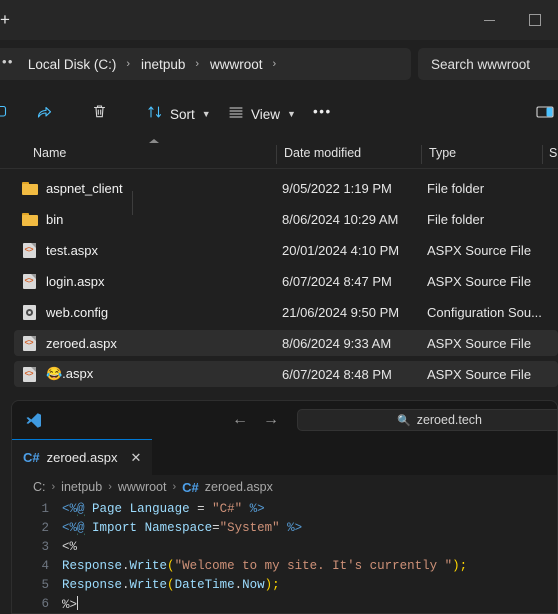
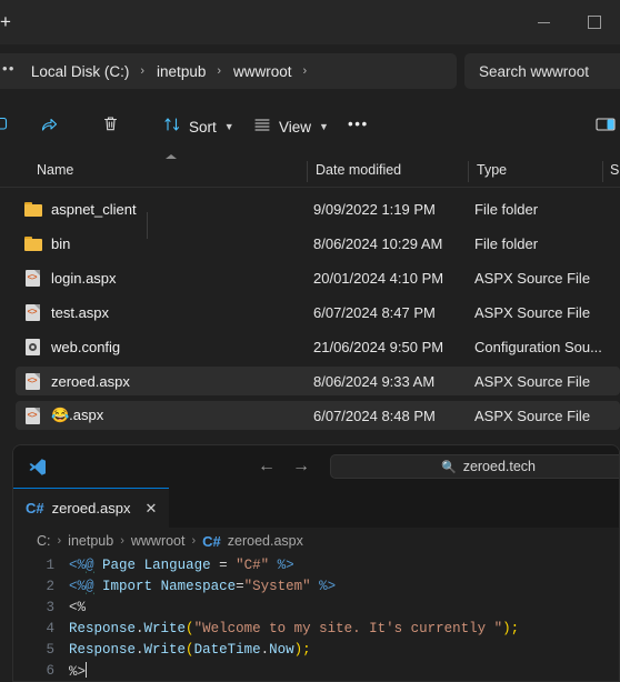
  +
  Local Disk (C:)
  ›
  inetpub
  ›
  wwwroot
  ›
  Search wwwroot
  Sort
  ▼
  View
  ▼
  •••
  Name
  Date modified
  Type
  aspnet_client
- 9/05/2022 1:19 PM
+ 9/09/2022 1:19 PM
  File folder
  bin
  8/06/2024 10:29 AM
  File folder
  <>
- test.aspx
+ login.aspx
  20/01/2024 4:10 PM
  ASPX Source File
  <>
- login.aspx
+ test.aspx
  6/07/2024 8:47 PM
  ASPX Source File
  web.config
  21/06/2024 9:50 PM
  Configuration Sou...
  <>
  zeroed.aspx
  8/06/2024 9:33 AM
  ASPX Source File
  <>
  😂.aspx
  6/07/2024 8:48 PM
  ASPX Source File
  ←
  →
  🔍
  zeroed.tech
  C#
  zeroed.aspx
  ✕
  C:
  ›
  inetpub
  ›
  wwwroot
  ›
  C#
  zeroed.aspx
  1
  <%@ Page Language = "C#" %>
  2
  <%@ Import Namespace="System" %>
  3
  <%
  4
  Response.Write("Welcome to my site. It's currently ");
  5
  Response.Write(DateTime.Now);
  6
  %>
